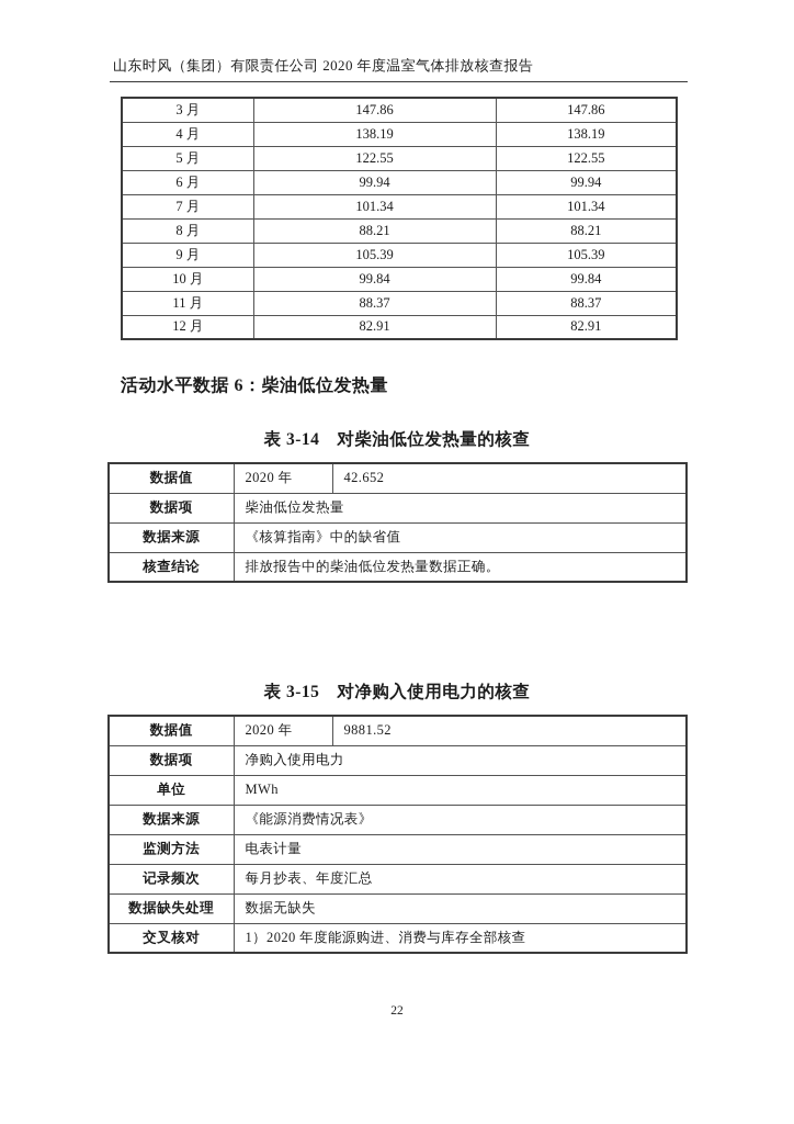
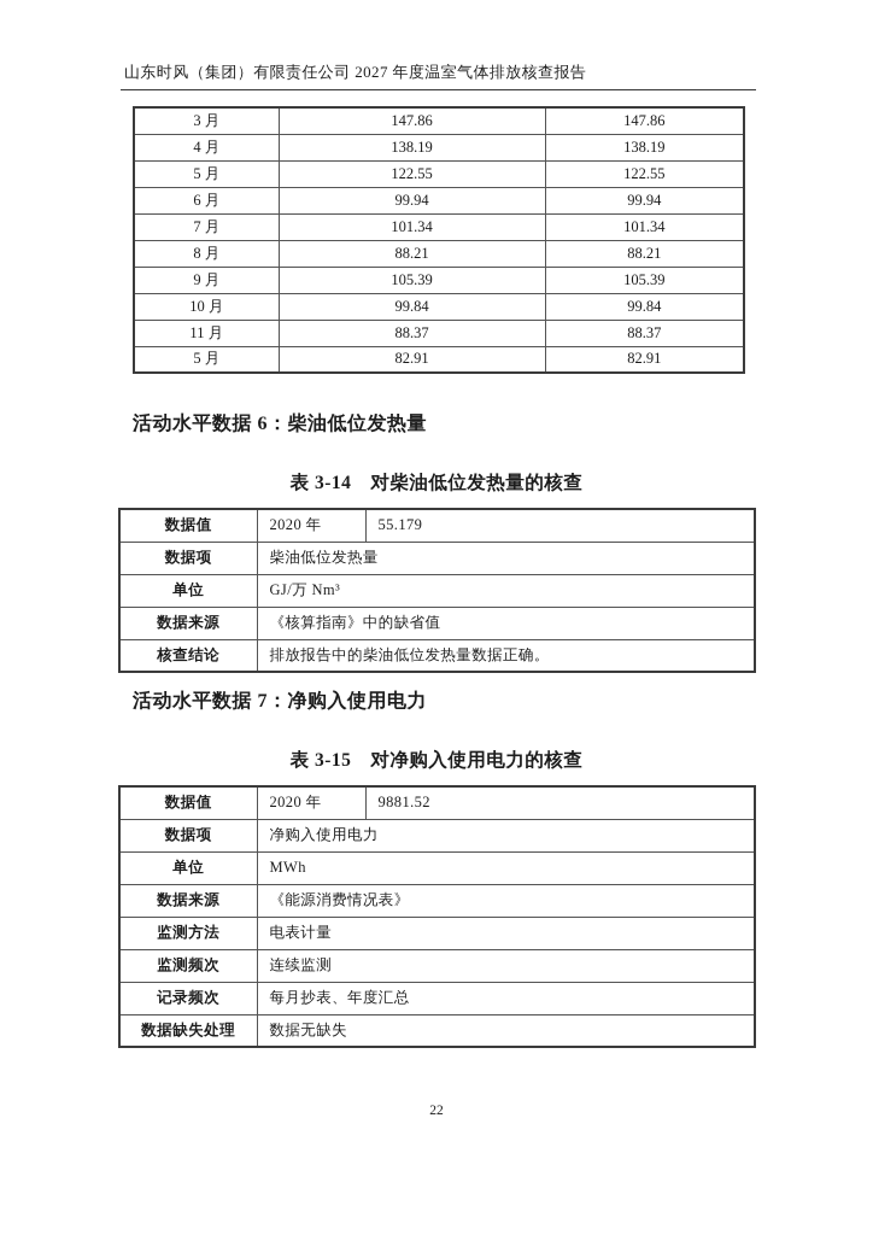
- 山东时风（集团）有限责任公司 2020 年度温室气体排放核查报告
+ 山东时风（集团）有限责任公司 2027 年度温室气体排放核查报告
  3 月	147.86	147.86
  4 月	138.19	138.19
  5 月	122.55	122.55
  6 月	99.94	99.94
  7 月	101.34	101.34
  8 月	88.21	88.21
  9 月	105.39	105.39
  10 月	99.84	99.84
  11 月	88.37	88.37
- 12 月	82.91	82.91
+ 5 月	82.91	82.91
  活动水平数据 6：柴油低位发热量
  表 3-14 对柴油低位发热量的核查
- 数据值	2020 年	42.652
+ 数据值	2020 年	55.179
  数据项	柴油低位发热量
+ 单位	GJ/万 Nm³
  数据来源	《核算指南》中的缺省值
  核查结论	排放报告中的柴油低位发热量数据正确。
+ 活动水平数据 7：净购入使用电力
  表 3-15 对净购入使用电力的核查
  数据值	2020 年	9881.52
  数据项	净购入使用电力
  单位	MWh
  数据来源	《能源消费情况表》
  监测方法	电表计量
+ 监测频次	连续监测
  记录频次	每月抄表、年度汇总
  数据缺失处理	数据无缺失
- 交叉核对	1）2020 年度能源购进、消费与库存全部核查
  22
